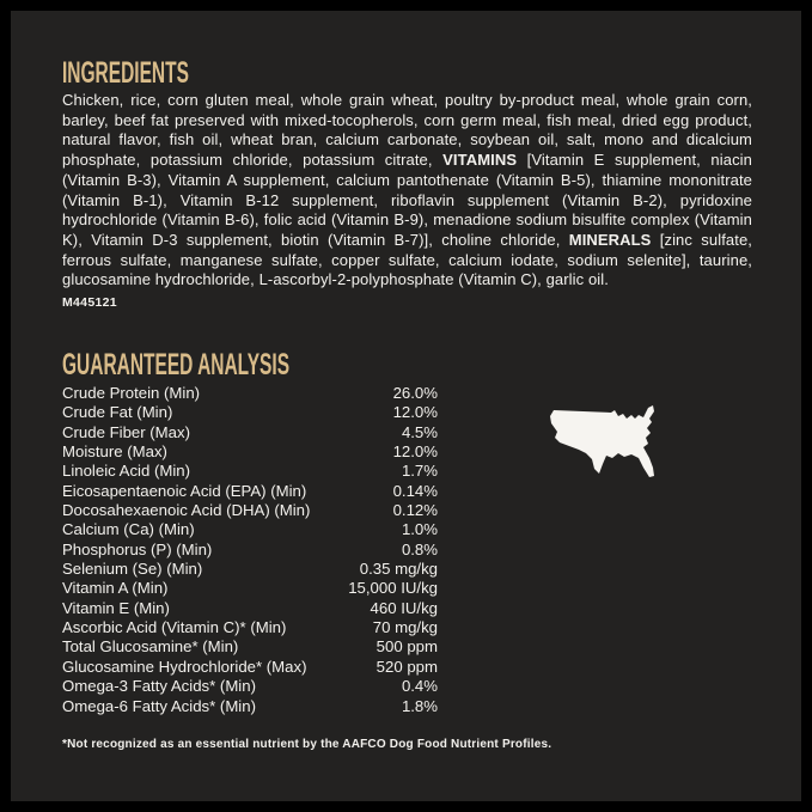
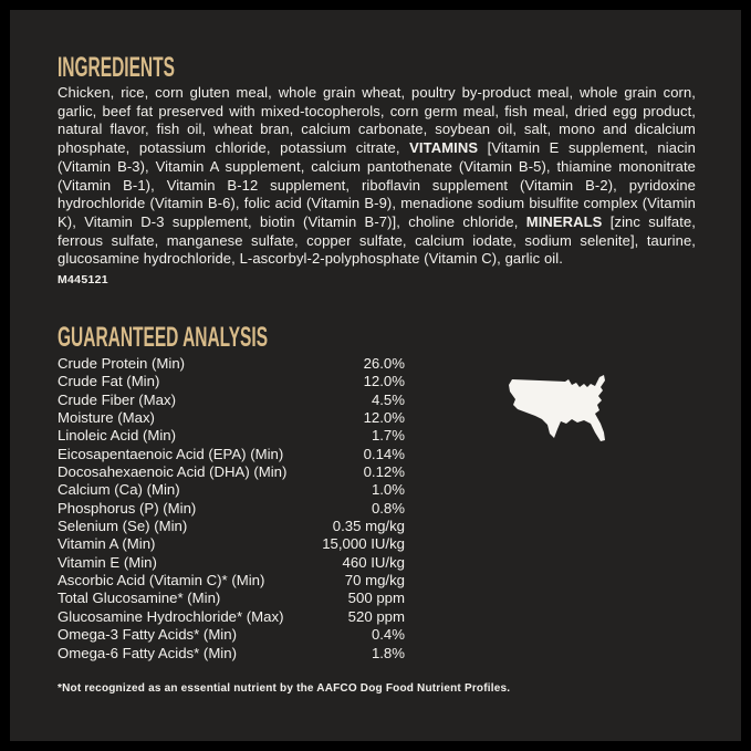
  INGREDIENTS
- Chicken, rice, corn gluten meal, whole grain wheat, poultry by-product meal, whole grain corn, barley, beef fat preserved with mixed-tocopherols, corn germ meal, fish meal, dried egg product, natural flavor, fish oil, wheat bran, calcium carbonate, soybean oil, salt, mono and dicalcium phosphate, potassium chloride, potassium citrate, VITAMINS [Vitamin E supplement, niacin (Vitamin B-3), Vitamin A supplement, calcium pantothenate (Vitamin B-5), thiamine mononitrate (Vitamin B-1), Vitamin B-12 supplement, riboflavin supplement (Vitamin B-2), pyridoxine hydrochloride (Vitamin B-6), folic acid (Vitamin B-9), menadione sodium bisulfite complex (Vitamin K), Vitamin D-3 supplement, biotin (Vitamin B-7)], choline chloride, MINERALS [zinc sulfate, ferrous sulfate, manganese sulfate, copper sulfate, calcium iodate, sodium selenite], taurine, glucosamine hydrochloride, L-ascorbyl-2-polyphosphate (Vitamin C), garlic oil.
+ Chicken, rice, corn gluten meal, whole grain wheat, poultry by-product meal, whole grain corn, garlic, beef fat preserved with mixed-tocopherols, corn germ meal, fish meal, dried egg product, natural flavor, fish oil, wheat bran, calcium carbonate, soybean oil, salt, mono and dicalcium phosphate, potassium chloride, potassium citrate, VITAMINS [Vitamin E supplement, niacin (Vitamin B-3), Vitamin A supplement, calcium pantothenate (Vitamin B-5), thiamine mononitrate (Vitamin B-1), Vitamin B-12 supplement, riboflavin supplement (Vitamin B-2), pyridoxine hydrochloride (Vitamin B-6), folic acid (Vitamin B-9), menadione sodium bisulfite complex (Vitamin K), Vitamin D-3 supplement, biotin (Vitamin B-7)], choline chloride, MINERALS [zinc sulfate, ferrous sulfate, manganese sulfate, copper sulfate, calcium iodate, sodium selenite], taurine, glucosamine hydrochloride, L-ascorbyl-2-polyphosphate (Vitamin C), garlic oil.
  M445121
  GUARANTEED ANALYSIS
  Crude Protein (Min)
  26.0%
  Crude Fat (Min)
  12.0%
  Crude Fiber (Max)
  4.5%
  Moisture (Max)
  12.0%
  Linoleic Acid (Min)
  1.7%
  Eicosapentaenoic Acid (EPA) (Min)
  0.14%
  Docosahexaenoic Acid (DHA) (Min)
  0.12%
  Calcium (Ca) (Min)
  1.0%
  Phosphorus (P) (Min)
  0.8%
  Selenium (Se) (Min)
  0.35 mg/kg
  Vitamin A (Min)
  15,000 IU/kg
  Vitamin E (Min)
  460 IU/kg
  Ascorbic Acid (Vitamin C)* (Min)
  70 mg/kg
  Total Glucosamine* (Min)
  500 ppm
  Glucosamine Hydrochloride* (Max)
  520 ppm
  Omega-3 Fatty Acids* (Min)
  0.4%
  Omega-6 Fatty Acids* (Min)
  1.8%
  *Not recognized as an essential nutrient by the AAFCO Dog Food Nutrient Profiles.
